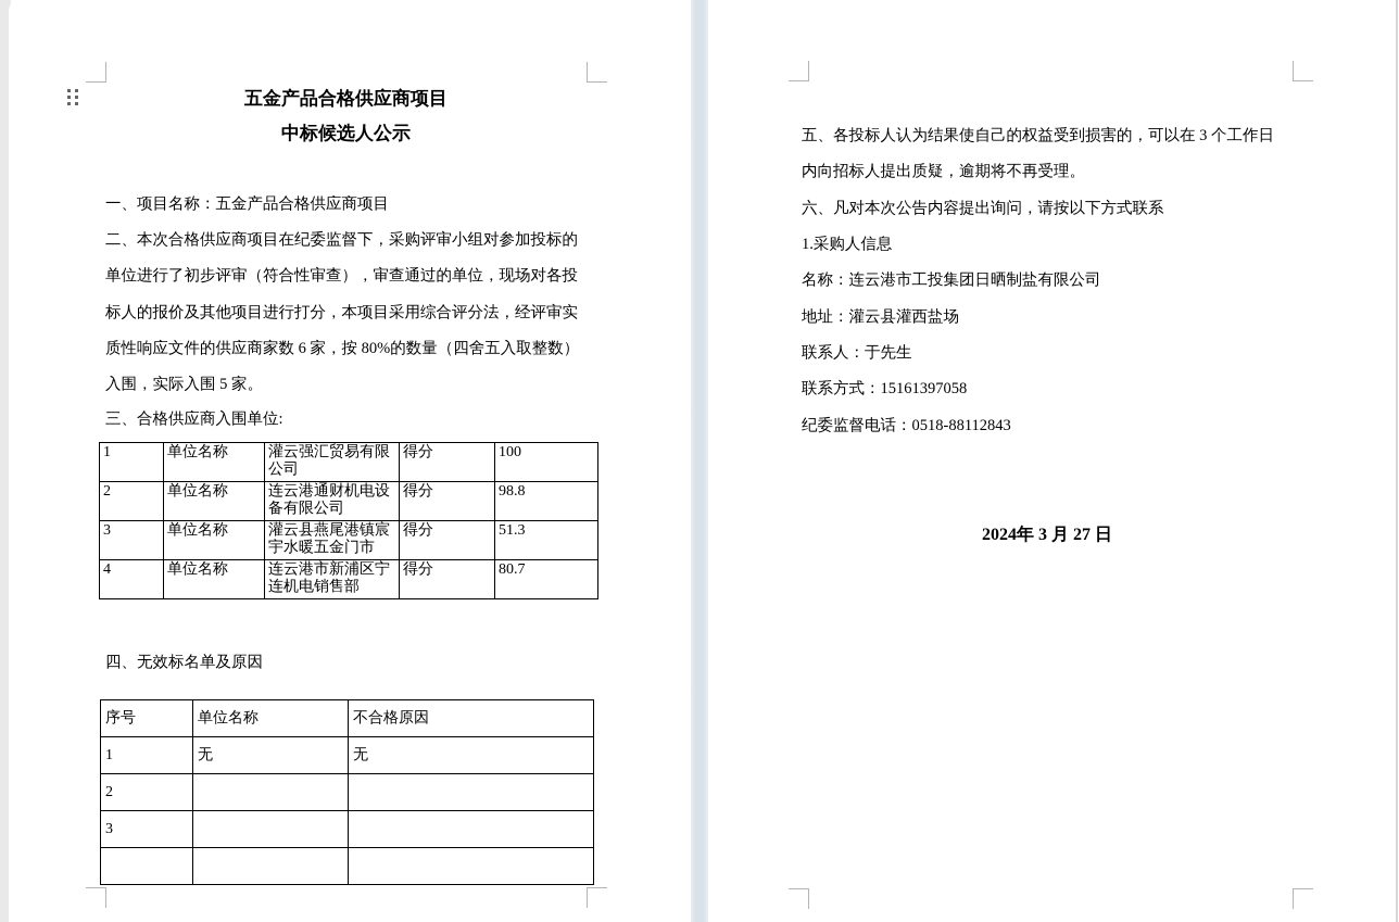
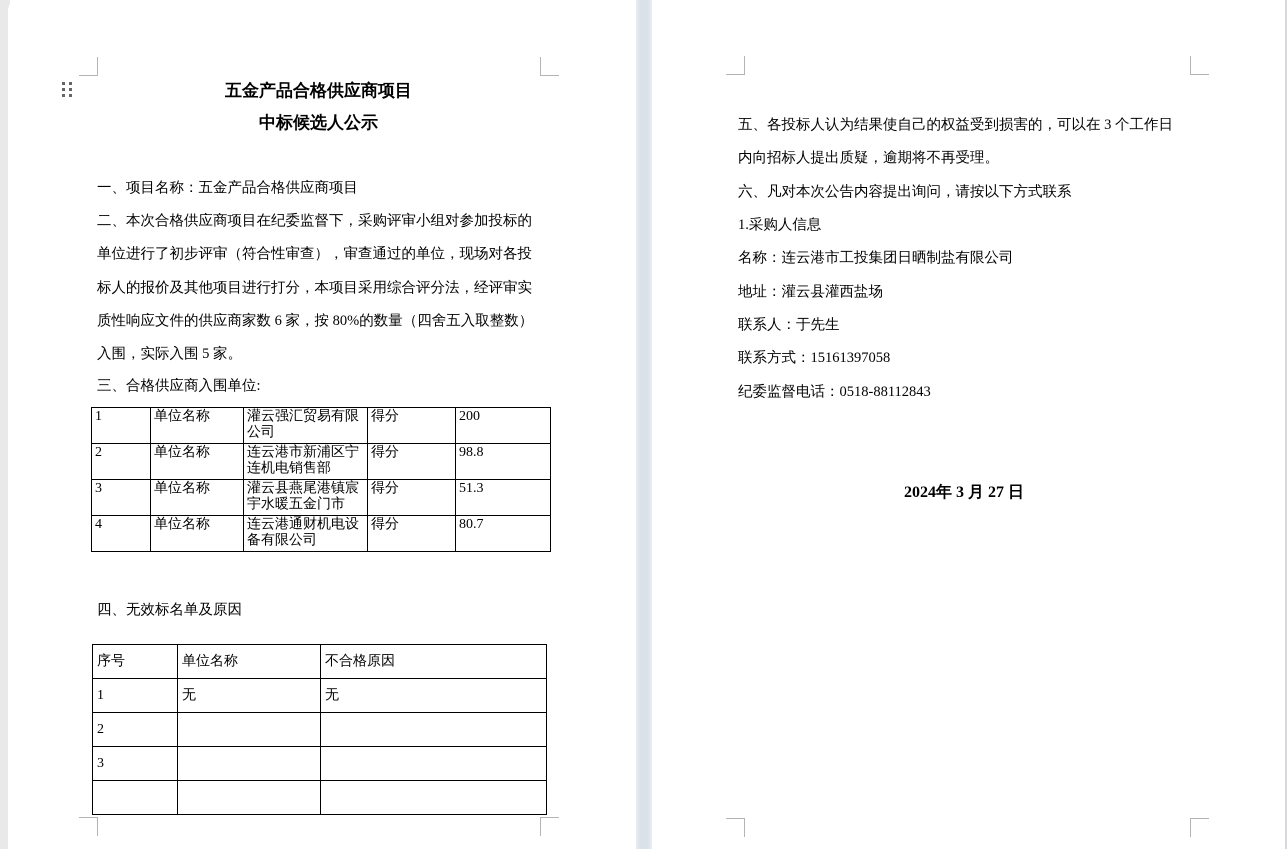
  五金产品合格供应商项目
  中标候选人公示
  一、项目名称：五金产品合格供应商项目
  二、本次合格供应商项目在纪委监督下，采购评审小组对参加投标的
  单位进行了初步评审（符合性审查），审查通过的单位，现场对各投
  标人的报价及其他项目进行打分，本项目采用综合评分法，经评审实
  质性响应文件的供应商家数 6 家，按 80%的数量（四舍五入取整数）
  入围，实际入围 5 家。
  三、合格供应商入围单位:
- 1	单位名称	灌云强汇贸易有限公司	得分	100
+ 1	单位名称	灌云强汇贸易有限公司	得分	200
- 2	单位名称	连云港通财机电设备有限公司	得分	98.8
+ 2	单位名称	连云港市新浦区宁连机电销售部	得分	98.8
  3	单位名称	灌云县燕尾港镇宸宇水暖五金门市	得分	51.3
- 4	单位名称	连云港市新浦区宁连机电销售部	得分	80.7
+ 4	单位名称	连云港通财机电设备有限公司	得分	80.7
  四、无效标名单及原因
  序号	单位名称	不合格原因
  1	无	无
  2
  3
  五、各投标人认为结果使自己的权益受到损害的，可以在 3 个工作日
  内向招标人提出质疑，逾期将不再受理。
  六、凡对本次公告内容提出询问，请按以下方式联系
  1.采购人信息
  名称：连云港市工投集团日晒制盐有限公司
  地址：灌云县灌西盐场
  联系人：于先生
  联系方式：15161397058
  纪委监督电话：0518-88112843
  2024年 3 月 27 日
